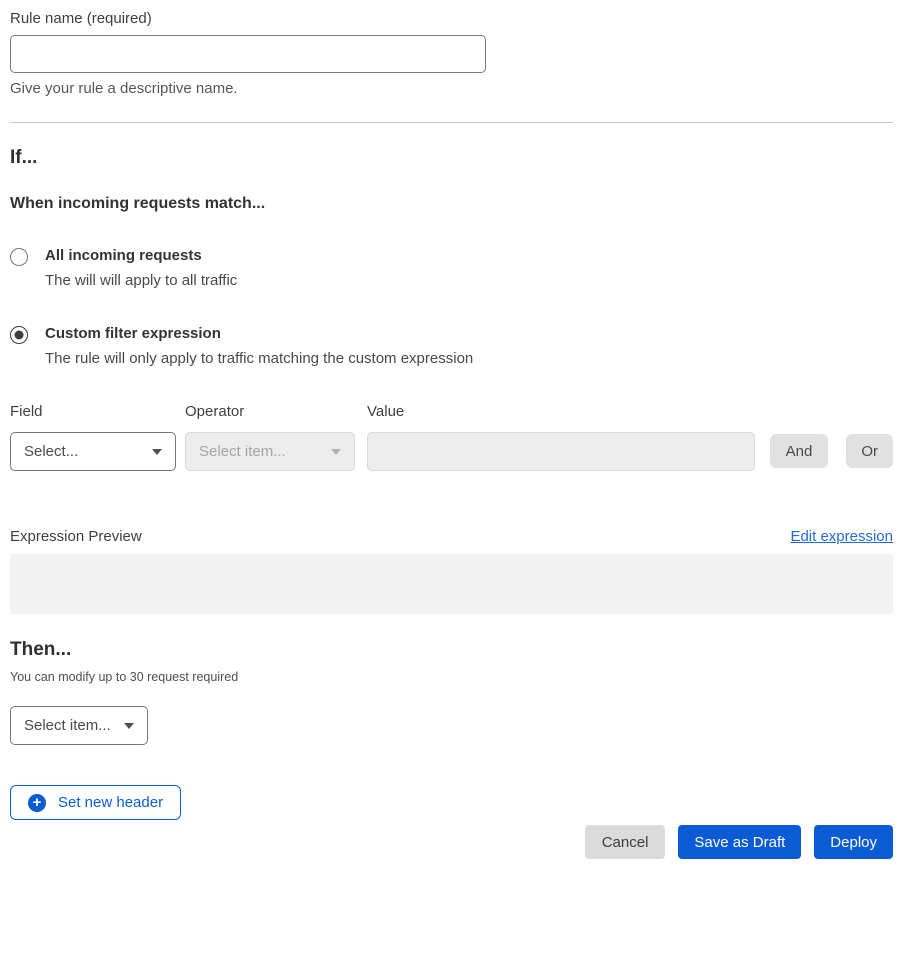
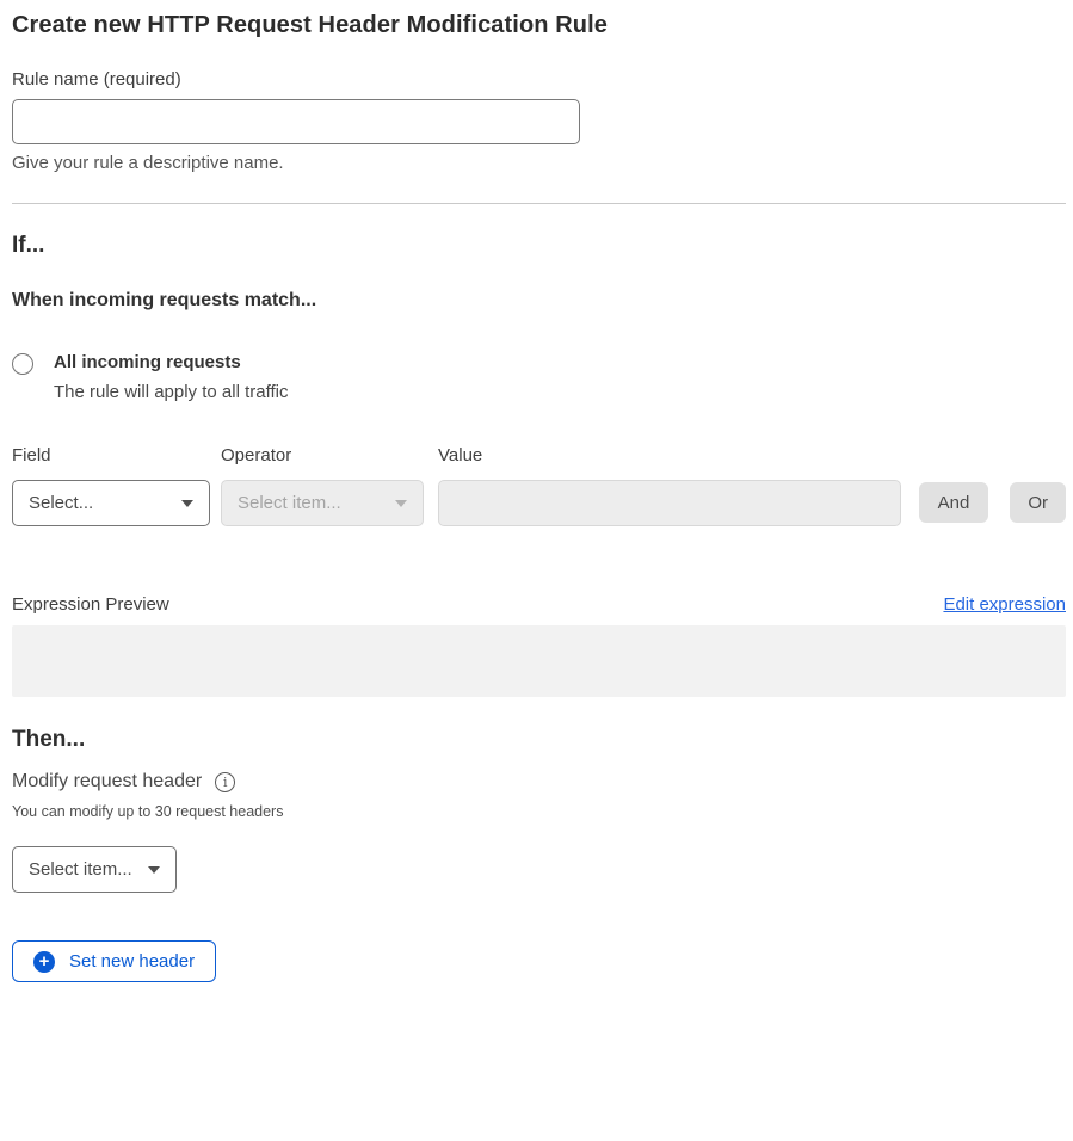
+ Create new HTTP Request Header Modification Rule
  Rule name (required)
  Give your rule a descriptive name.
  If...
  When incoming requests match...
  All incoming requests
- The will will apply to all traffic
+ The rule will apply to all traffic
- Custom filter expression
- The rule will only apply to traffic matching the custom expression
  Field
  Select...
  Operator
  Select item...
  Value
  And
  Or
  Expression Preview
  Edit expression
  Then...
+ Modify request header
- You can modify up to 30 request required
+ You can modify up to 30 request headers
  Select item...
  Set new header
- Cancel
- Save as Draft
- Deploy
